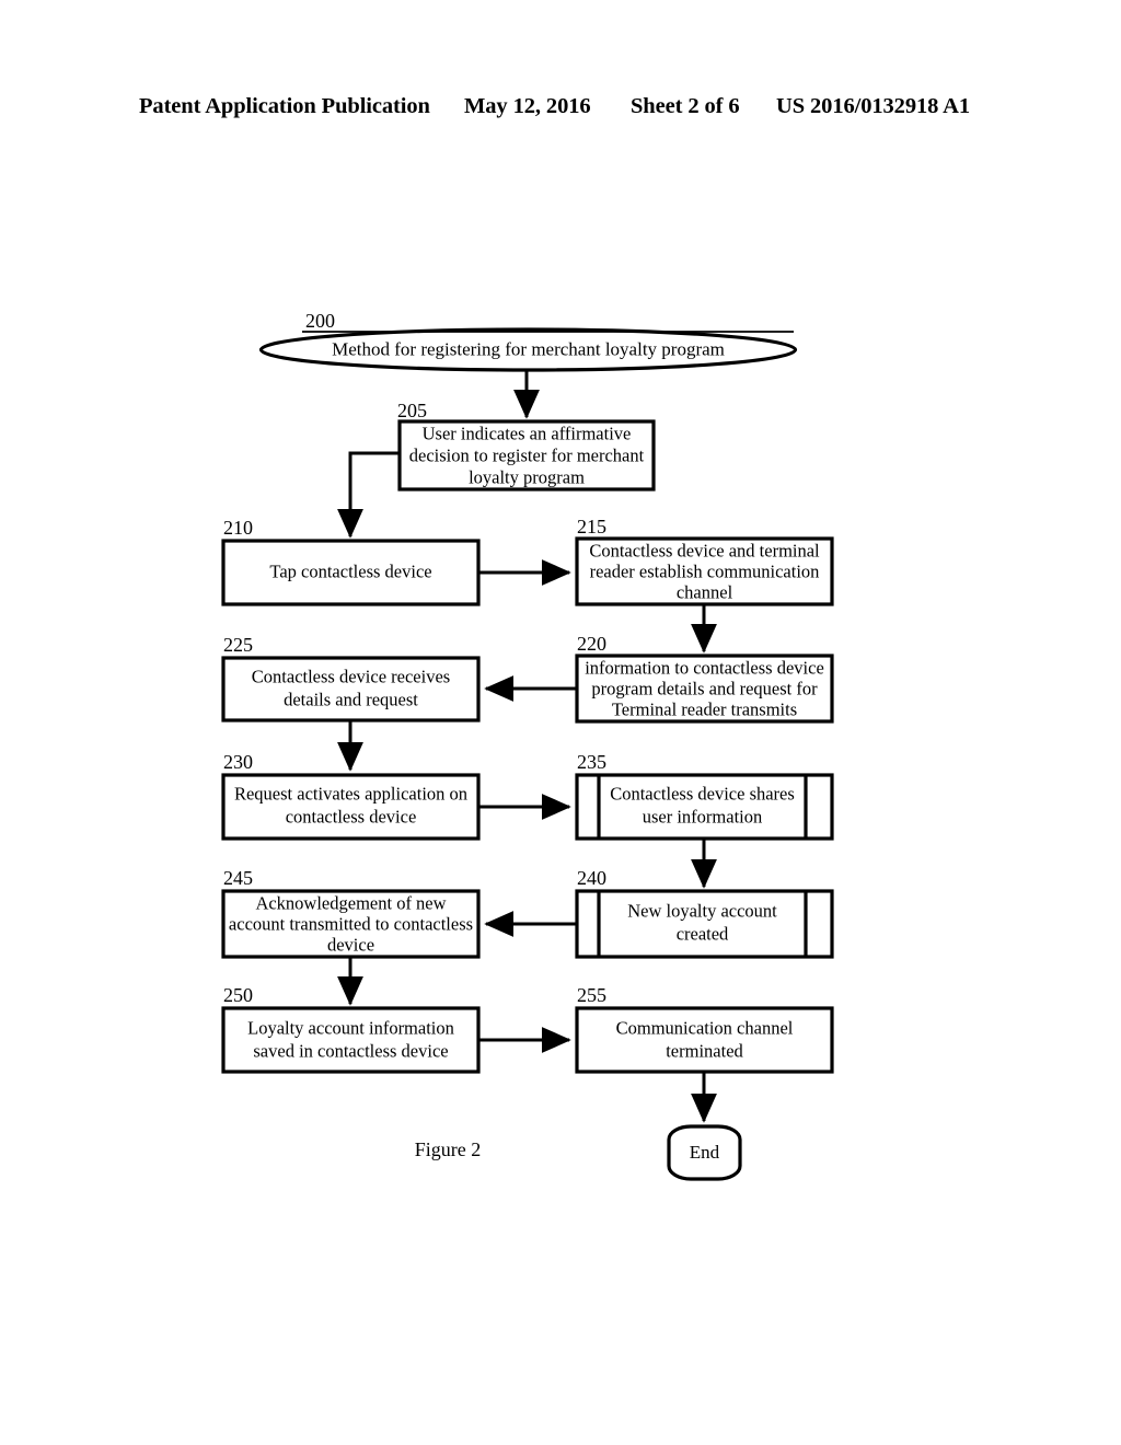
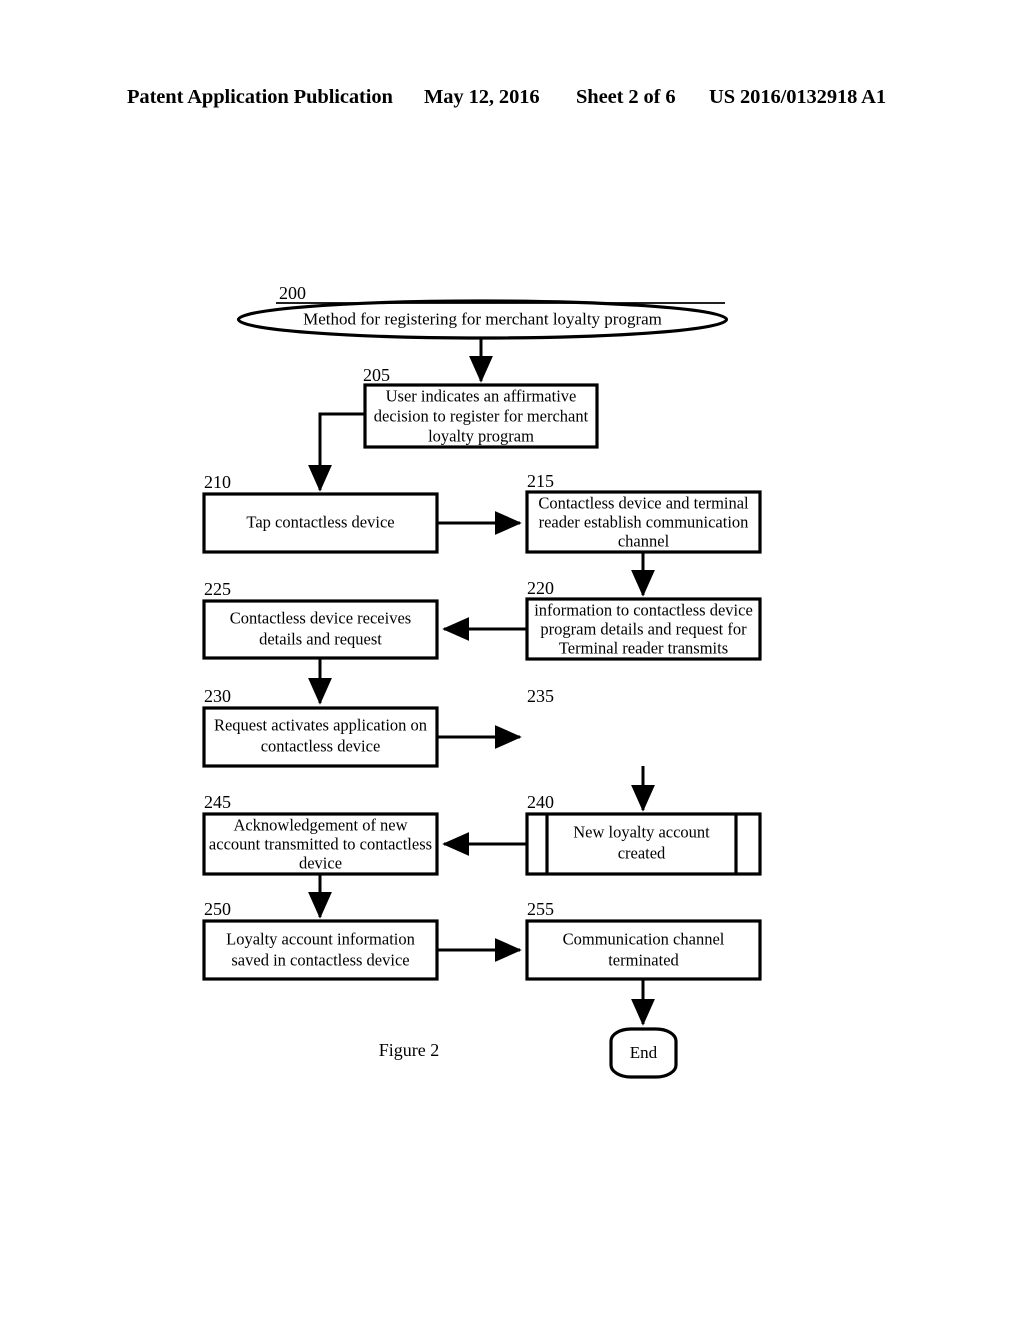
  Patent Application Publication
  May 12, 2016
  Sheet 2 of 6
  US 2016/0132918 A1
  Method for registering for merchant loyalty program
  200
  User indicates an affirmative
  decision to register for merchant
  loyalty program
  205
  Tap contactless device
  210
  Contactless device and terminal
  reader establish communication
  channel
  215
  information to contactless device
  program details and request for
  Terminal reader transmits
  220
  Contactless device receives
  details and request
  225
  Request activates application on
  contactless device
  230
- Contactless device shares
- user information
  235
  New loyalty account
  created
  240
  Acknowledgement of new
  account transmitted to contactless
  device
  245
  Loyalty account information
  saved in contactless device
  250
  Communication channel
  terminated
  255
  End
  Figure 2
